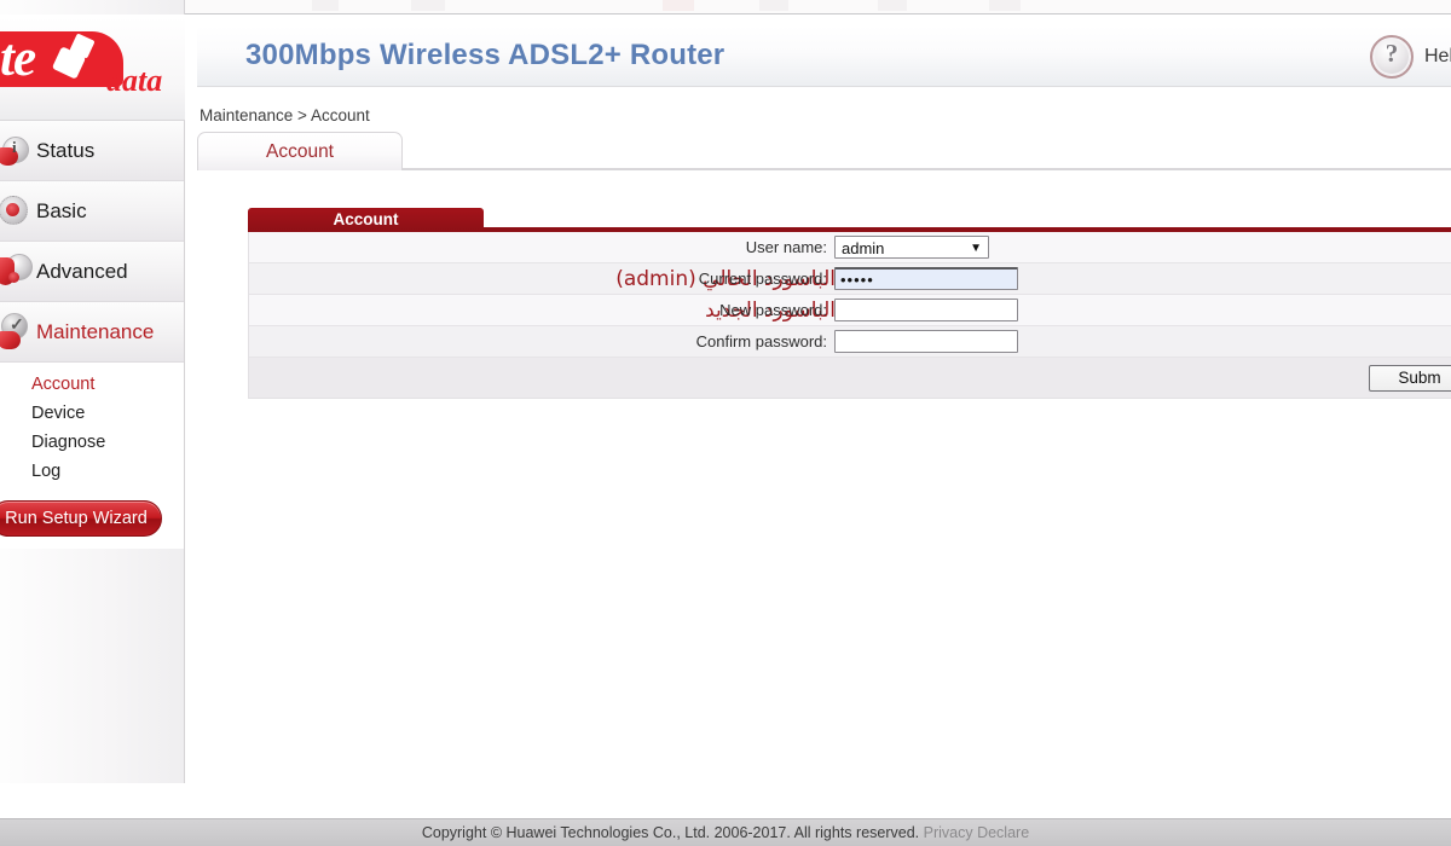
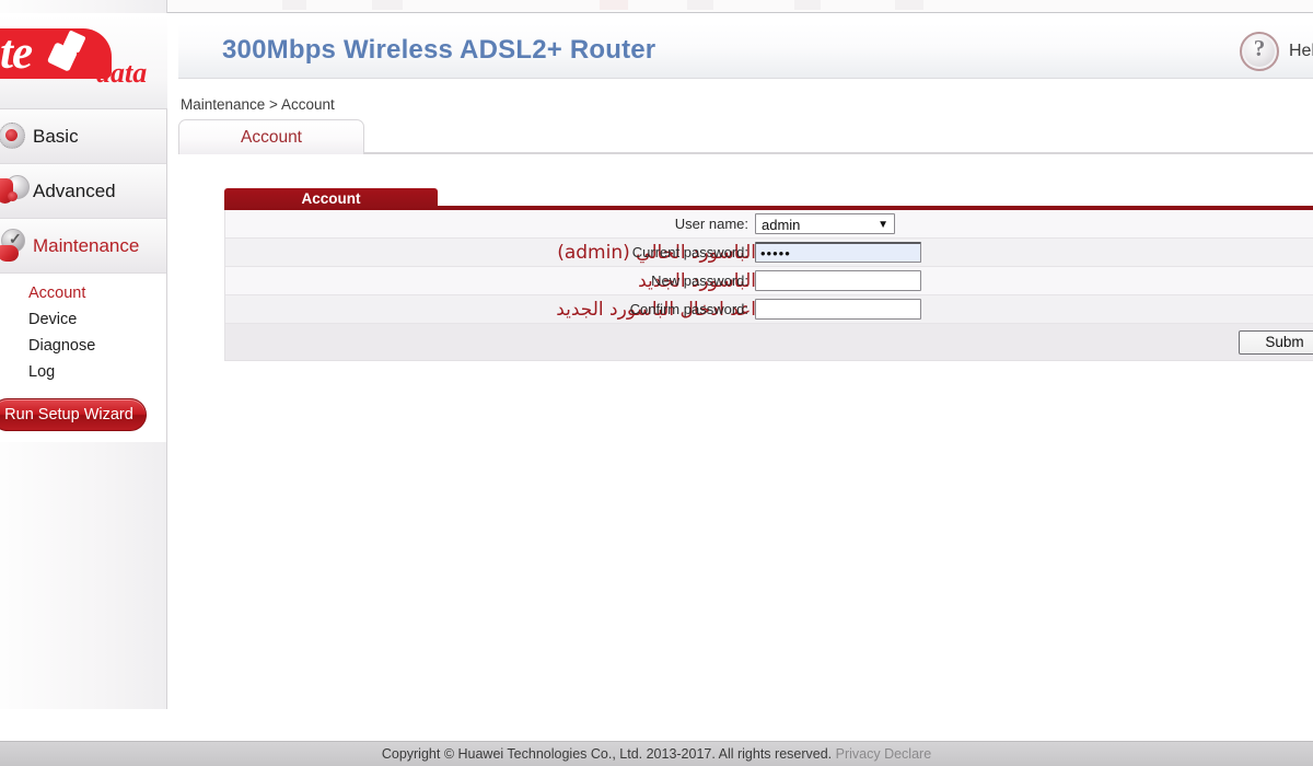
  te
  data
- i
- Status
  Basic
  Advanced
  ✓
  Maintenance
  Account
  Device
  Diagnose
  Log
  Run Setup Wizard
  300Mbps Wireless ADSL2+ Router
  Maintenance > Account
  Account
  Account
  User name:
  admin
  ▼
  الباسورد الحالي (admin)
  Current password:
  •••••
  الباسورد الجديد
  New password:
+ اعد ادخال الباسورد الجديد
  Confirm password:
  Subm
- Copyright © Huawei Technologies Co., Ltd. 2006-2017. All rights reserved. Privacy Declare
+ Copyright © Huawei Technologies Co., Ltd. 2013-2017. All rights reserved. Privacy Declare
